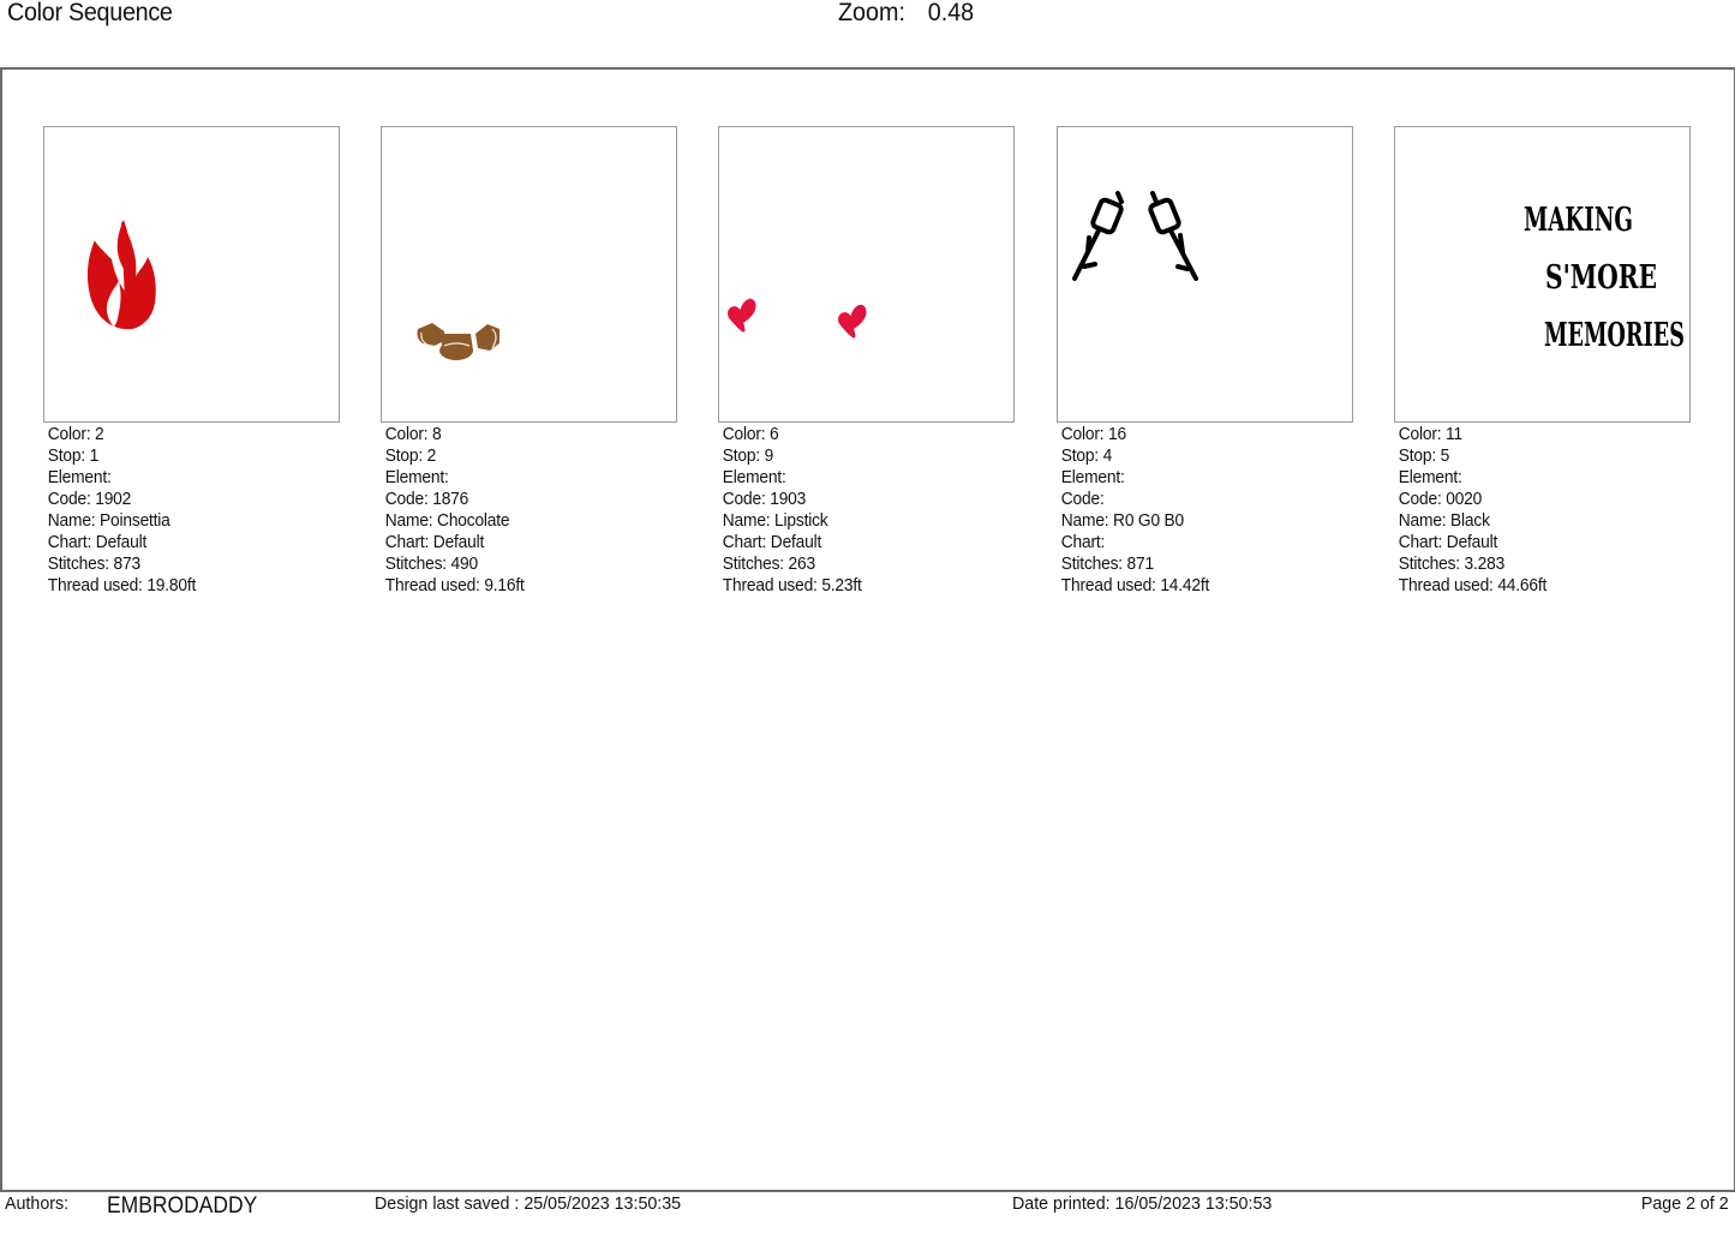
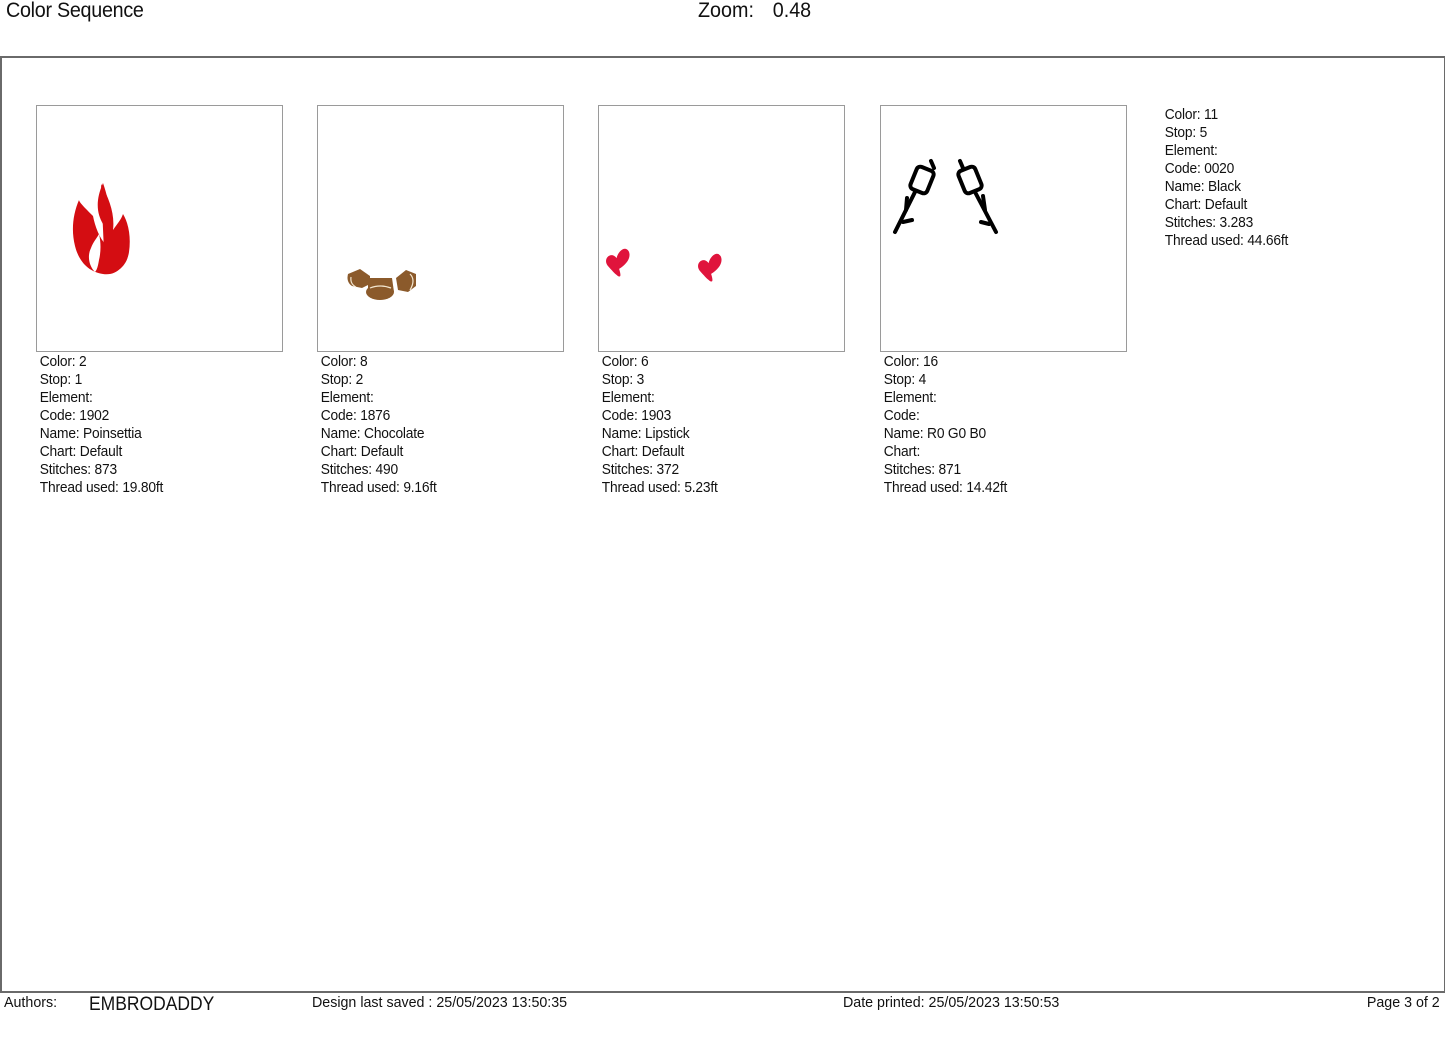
  Color Sequence
  Zoom:
  0.48
  Color: 2
  Stop: 1
  Element:
  Code: 1902
  Name: Poinsettia
  Chart: Default
  Stitches: 873
  Thread used: 19.80ft
  Color: 8
  Stop: 2
  Element:
  Code: 1876
  Name: Chocolate
  Chart: Default
  Stitches: 490
  Thread used: 9.16ft
  Color: 6
- Stop: 9
+ Stop: 3
  Element:
  Code: 1903
  Name: Lipstick
  Chart: Default
- Stitches: 263
+ Stitches: 372
  Thread used: 5.23ft
  Color: 16
  Stop: 4
  Element:
  Code:
  Name: R0 G0 B0
  Chart:
  Stitches: 871
  Thread used: 14.42ft
- MAKING
- S'MORE
- MEMORIES
  Color: 11
  Stop: 5
  Element:
  Code: 0020
  Name: Black
  Chart: Default
  Stitches: 3.283
  Thread used: 44.66ft
  Authors:
  EMBRODADDY
  Design last saved : 25/05/2023 13:50:35
- Date printed: 16/05/2023 13:50:53
+ Date printed: 25/05/2023 13:50:53
- Page 2 of 2
+ Page 3 of 2
